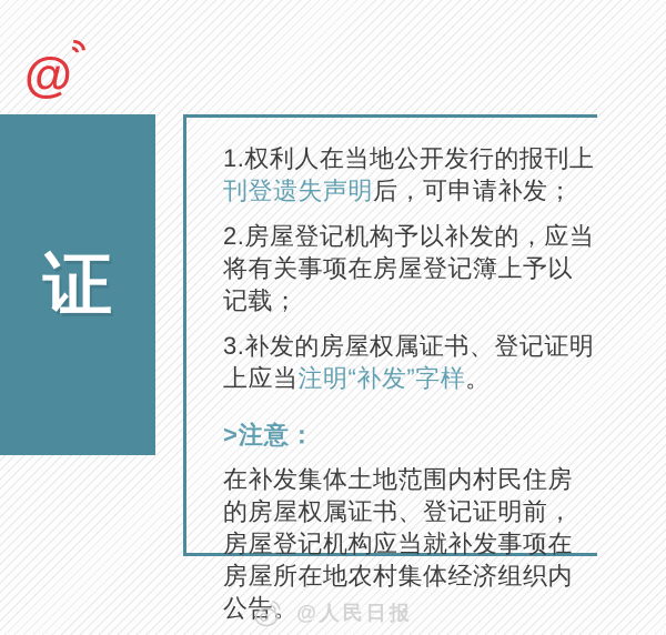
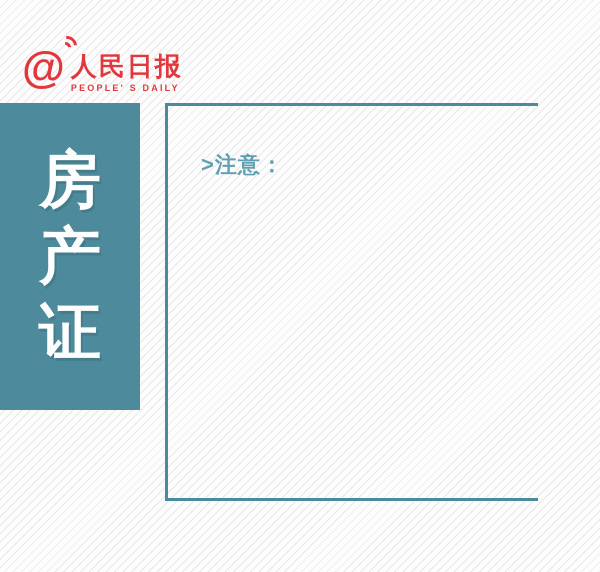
  @
+ 人民日报
+ PEOPLE' S DAILY
+ 房
+ 产
  证
- 1.权利人在当地公开发行的报刊上刊登遗失声明后，可申请补发；
- 2.房屋登记机构予以补发的，应当将有关事项在房屋登记簿上予以记载；
- 3.补发的房屋权属证书、登记证明上应当注明“补发”字样。
  >注意：
- 在补发集体土地范围内村民住房的房屋权属证书、登记证明前，房屋登记机构应当就补发事项在房屋所在地农村集体经济组织内公告。
- @人民日报
